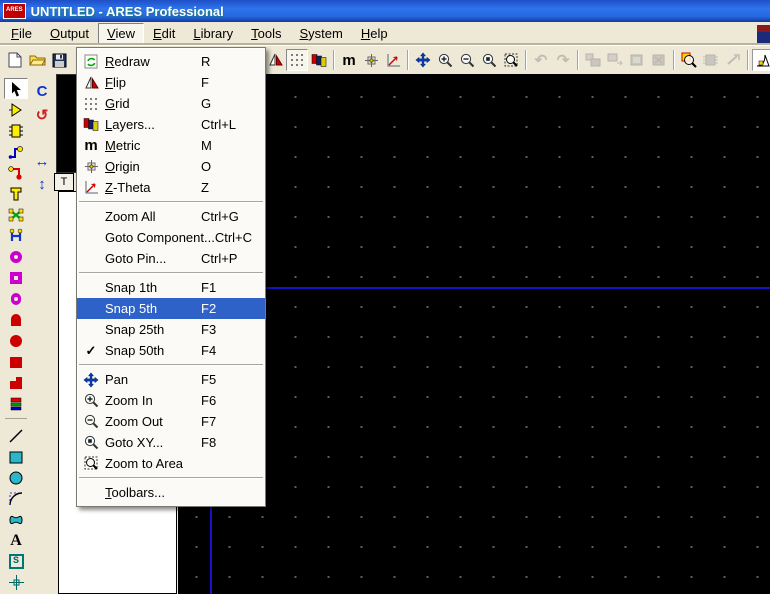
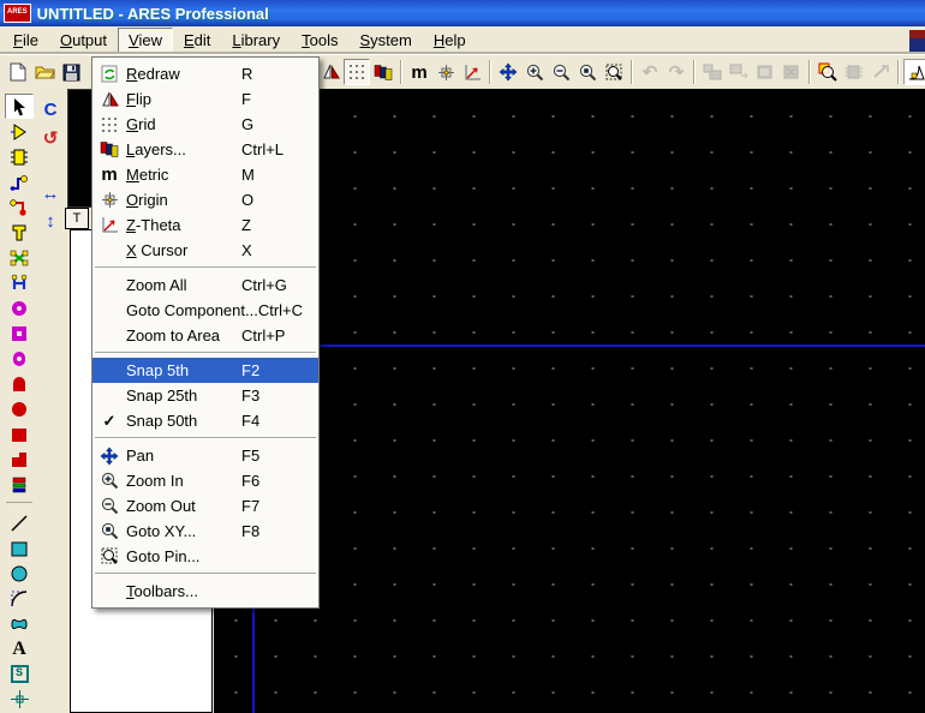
  UNTITLED - ARES Professional
  File
  Output
  View
  Edit
  Library
  Tools
  System
  Help
  m
  ↶
  ↷
  A
  S
  C
  ↺
  ↔
  ↕
  T
  Redraw
  R
  Flip
  F
  Grid
  G
  Layers...
  Ctrl+L
  m
  Metric
  M
  Origin
  O
  Z-Theta
  Z
+ X Cursor
+ X
  Zoom All
  Ctrl+G
  Goto Component...
  Ctrl+C
- Goto Pin...
+ Zoom to Area
  Ctrl+P
- Snap 1th
- F1
  Snap 5th
  F2
  Snap 25th
  F3
  ✓
  Snap 50th
  F4
  Pan
  F5
  Zoom In
  F6
  Zoom Out
  F7
  Goto XY...
  F8
- Zoom to Area
+ Goto Pin...
  Toolbars...
